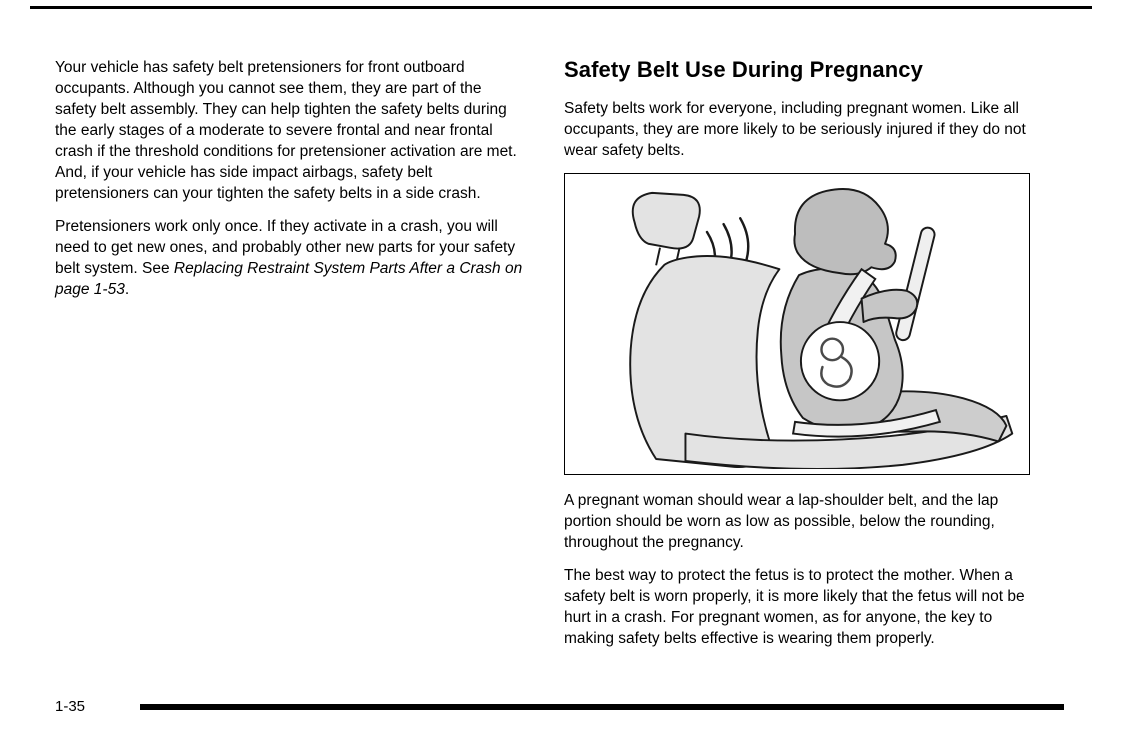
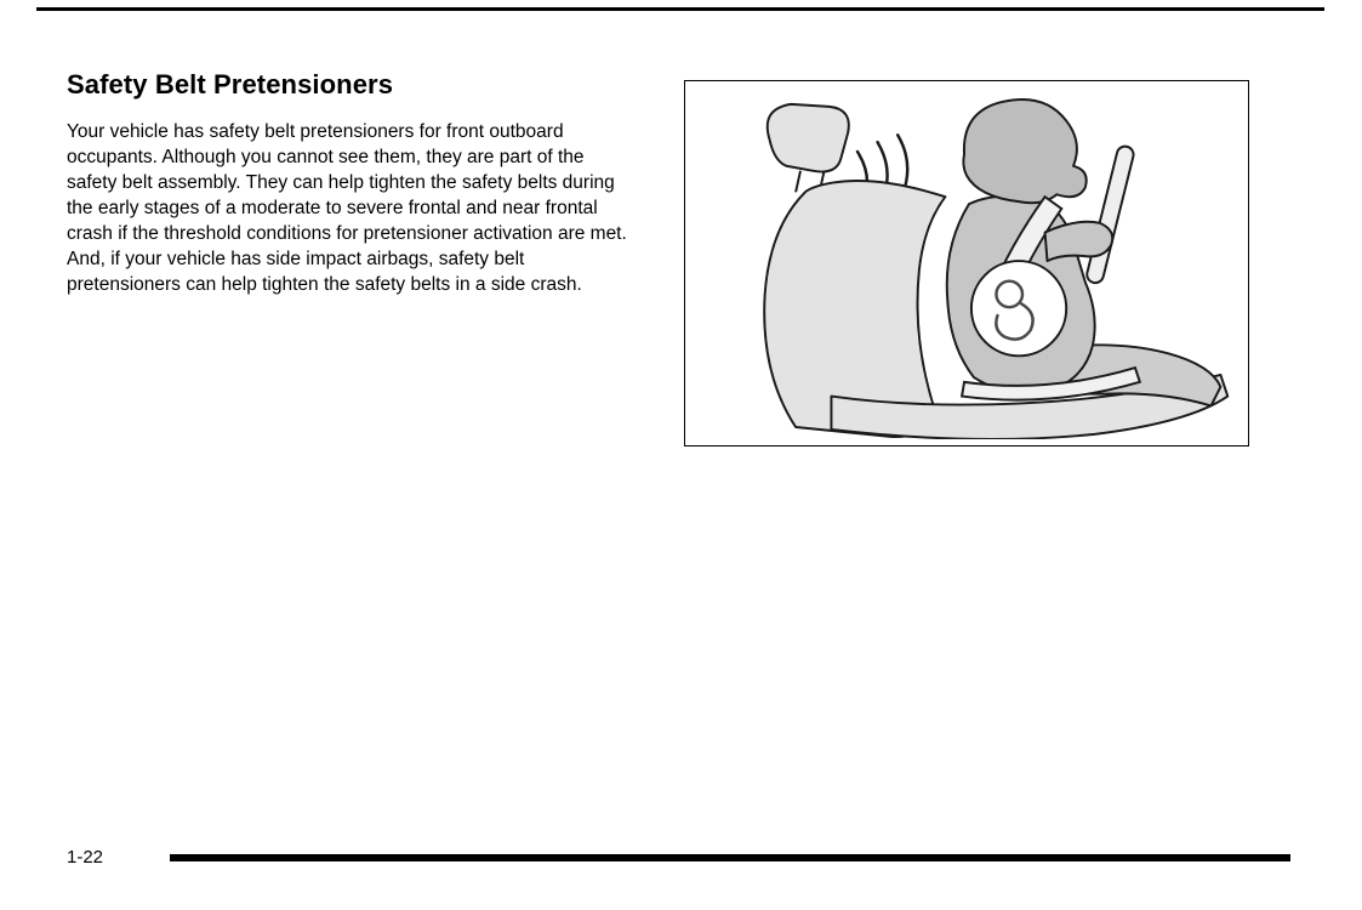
+ Safety Belt Pretensioners
- Your vehicle has safety belt pretensioners for front outboard occupants. Although you cannot see them, they are part of the safety belt assembly. They can help tighten the safety belts during the early stages of a moderate to severe frontal and near frontal crash if the threshold conditions for pretensioner activation are met. And, if your vehicle has side impact airbags, safety belt pretensioners can your tighten the safety belts in a side crash.
+ Your vehicle has safety belt pretensioners for front outboard occupants. Although you cannot see them, they are part of the safety belt assembly. They can help tighten the safety belts during the early stages of a moderate to severe frontal and near frontal crash if the threshold conditions for pretensioner activation are met. And, if your vehicle has side impact airbags, safety belt pretensioners can help tighten the safety belts in a side crash.
- Pretensioners work only once. If they activate in a crash, you will need to get new ones, and probably other new parts for your safety belt system. See Replacing Restraint System Parts After a Crash on page 1-53.
- Safety Belt Use During Pregnancy
- Safety belts work for everyone, including pregnant women. Like all occupants, they are more likely to be seriously injured if they do not wear safety belts.
- A pregnant woman should wear a lap-shoulder belt, and the lap portion should be worn as low as possible, below the rounding, throughout the pregnancy.
- The best way to protect the fetus is to protect the mother. When a safety belt is worn properly, it is more likely that the fetus will not be hurt in a crash. For pregnant women, as for anyone, the key to making safety belts effective is wearing them properly.
- 1-35
+ 1-22
